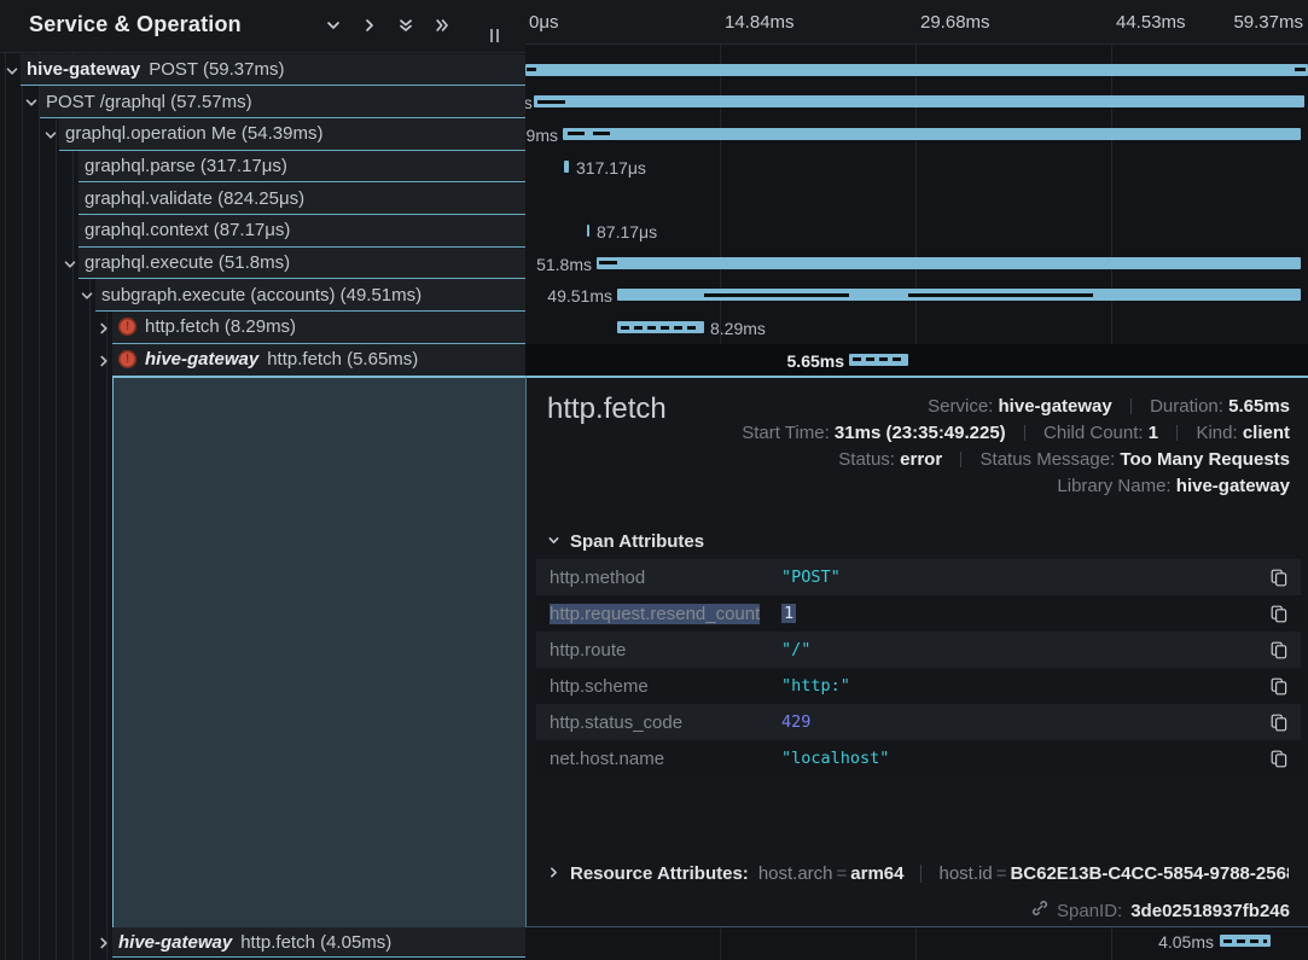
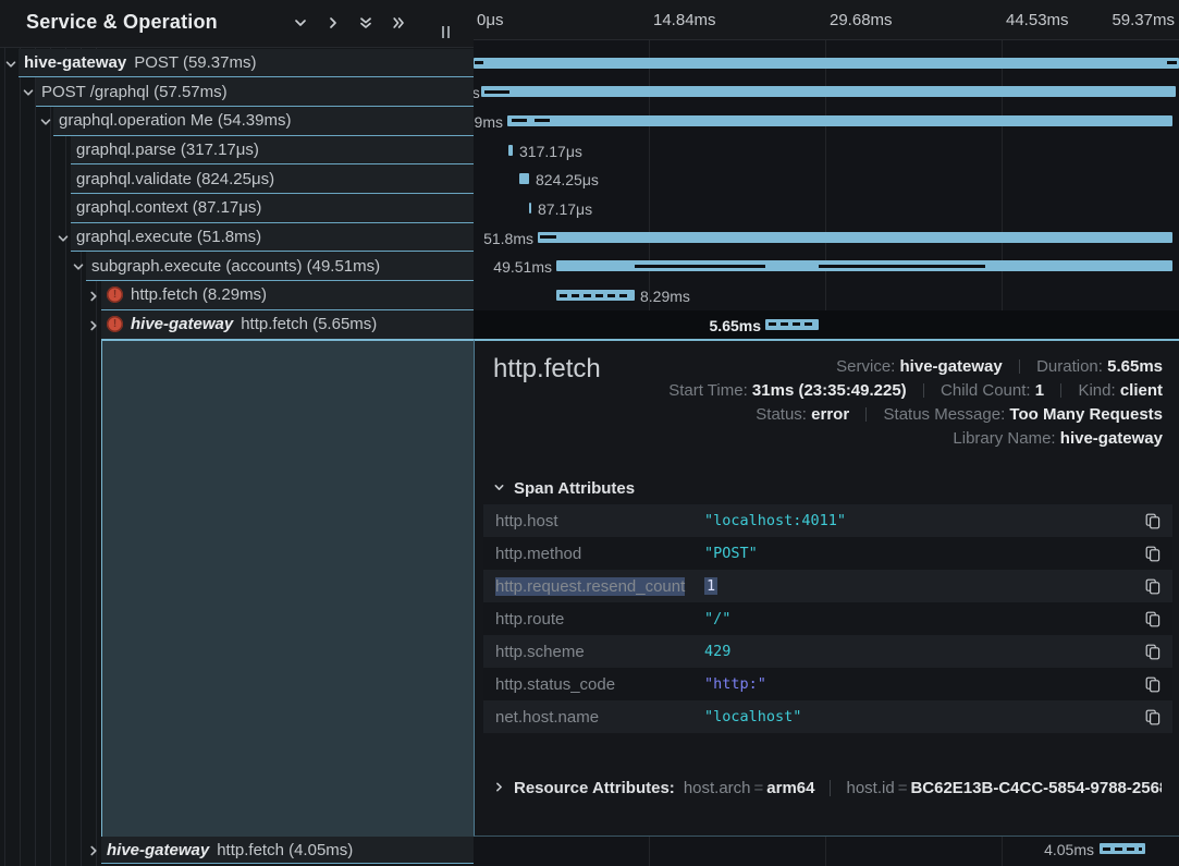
  0μs
  14.84ms
  29.68ms
  44.53ms
  59.37ms
  317.17μs
+ 824.25μs
  87.17μs
  51.8ms
  49.51ms
  8.29ms
  5.65ms
  4.05ms
  hive-gateway
  POST (59.37ms)
  POST /graphql (57.57ms)
  graphql.operation Me (54.39ms)
  graphql.parse (317.17μs)
  graphql.validate (824.25μs)
  graphql.context (87.17μs)
  graphql.execute (51.8ms)
  subgraph.execute (accounts) (49.51ms)
  !
  http.fetch (8.29ms)
  !
  hive-gateway
  http.fetch (5.65ms)
  hive-gateway
  http.fetch (4.05ms)
  Service & Operation
  http.fetch
  Service: hive-gateway Duration: 5.65ms
  Start Time: 31ms (23:35:49.225) Child Count: 1 Kind: client
  Status: error Status Message: Too Many Requests
  Library Name: hive-gateway
  Span Attributes
+ http.host
+ "localhost:4011"
  http.method
  "POST"
  http.request.resend_count
  1
  http.route
  "/"
  http.scheme
- "http:"
+ 429
  http.status_code
- 429
+ "http:"
  net.host.name
  "localhost"
  Resource Attributes:
  host.arch = arm64
  host.id = BC62E13B-C4CC-5854-9788-256
- SpanID:
- 3de02518937fb246
